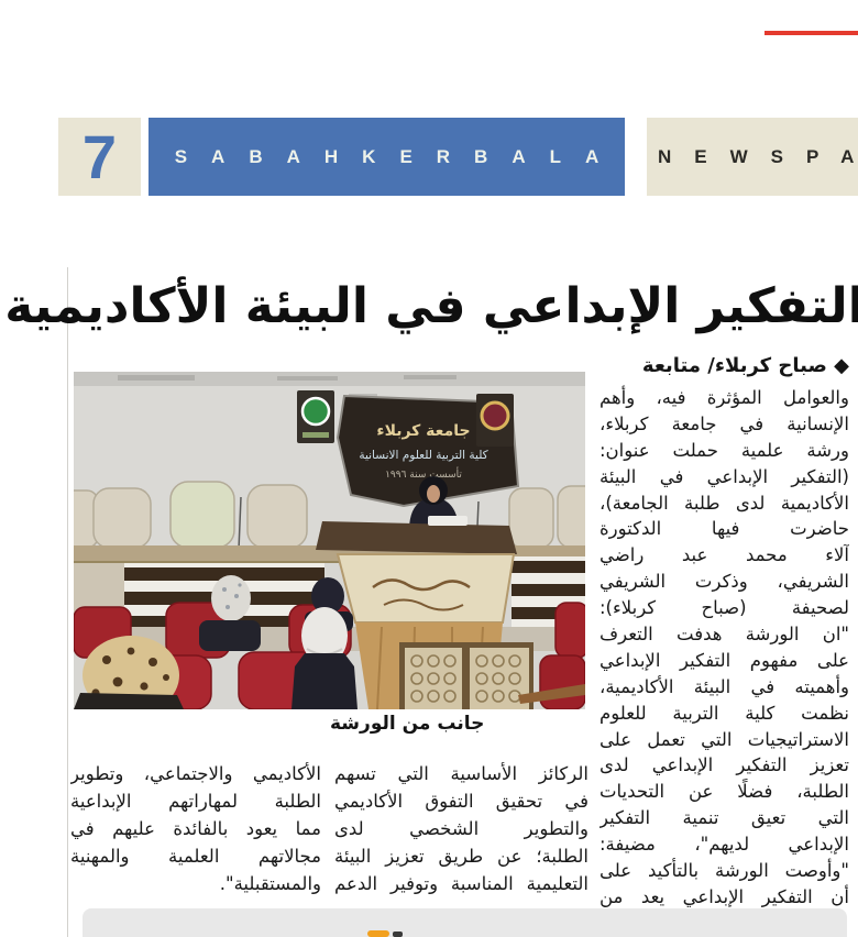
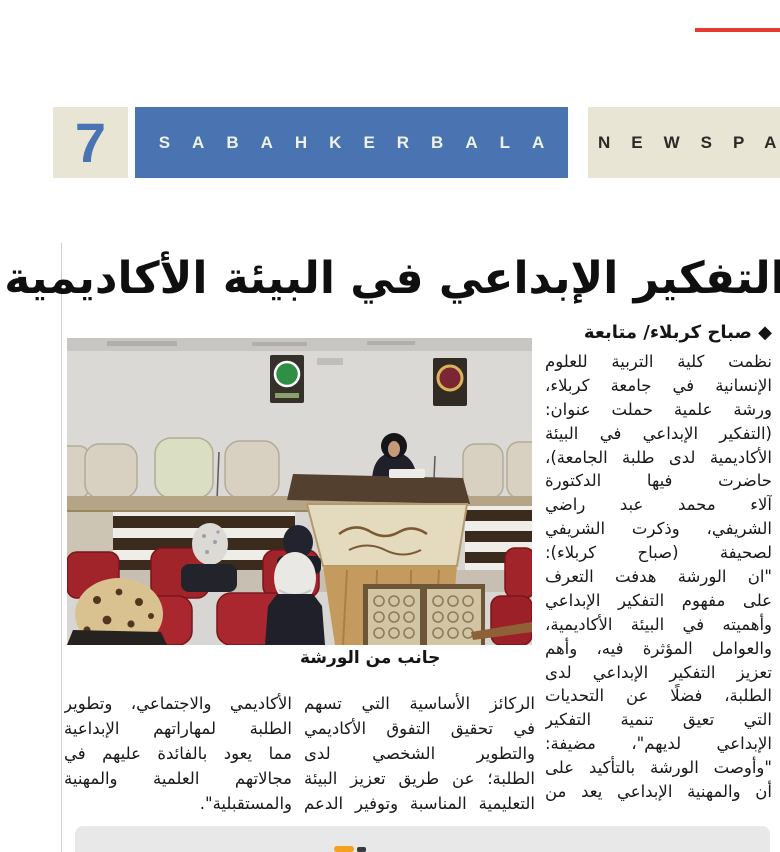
  7
  SABAHKERBALA
  NEWSP
  التفكير الإبداعي في البيئة الأكاديمية
  ◆ صباح كربلاء/ متابعة
- والعوامل المؤثرة فيه، وأهم
+ نظمت كلية التربية للعلوم
  الإنسانية في جامعة كربلاء،
  ورشة علمية حملت عنوان:
  (التفكير الإبداعي في البيئة
  الأكاديمية لدى طلبة الجامعة)،
  حاضرت فيها الدكتورة
  آلاء محمد عبد راضي
  الشريفي، وذكرت الشريفي
  لصحيفة (صباح كربلاء):
  "ان الورشة هدفت التعرف
  على مفهوم التفكير الإبداعي
  وأهميته في البيئة الأكاديمية،
- نظمت كلية التربية للعلوم
+ والعوامل المؤثرة فيه، وأهم
- الاستراتيجيات التي تعمل على
  تعزيز التفكير الإبداعي لدى
  الطلبة، فضلًا عن التحديات
  التي تعيق تنمية التفكير
  الإبداعي لديهم"، مضيفة:
  "وأوصت الورشة بالتأكيد على
- أن التفكير الإبداعي يعد من
+ أن والمهنية الإبداعي يعد من
- جامعة كربلاء
- كلية التربية للعلوم الانسانية
- تأسست سنة ١٩٩٦
  جانب من الورشة
  الركائز الأساسية التي تسهم
  في تحقيق التفوق الأكاديمي
  والتطوير الشخصي لدى
  الطلبة؛ عن طريق تعزيز البيئة
  التعليمية المناسبة وتوفير الدعم
  الأكاديمي والاجتماعي، وتطوير
  الطلبة لمهاراتهم الإبداعية
  مما يعود بالفائدة عليهم في
  مجالاتهم العلمية والمهنية
  والمستقبلية".
